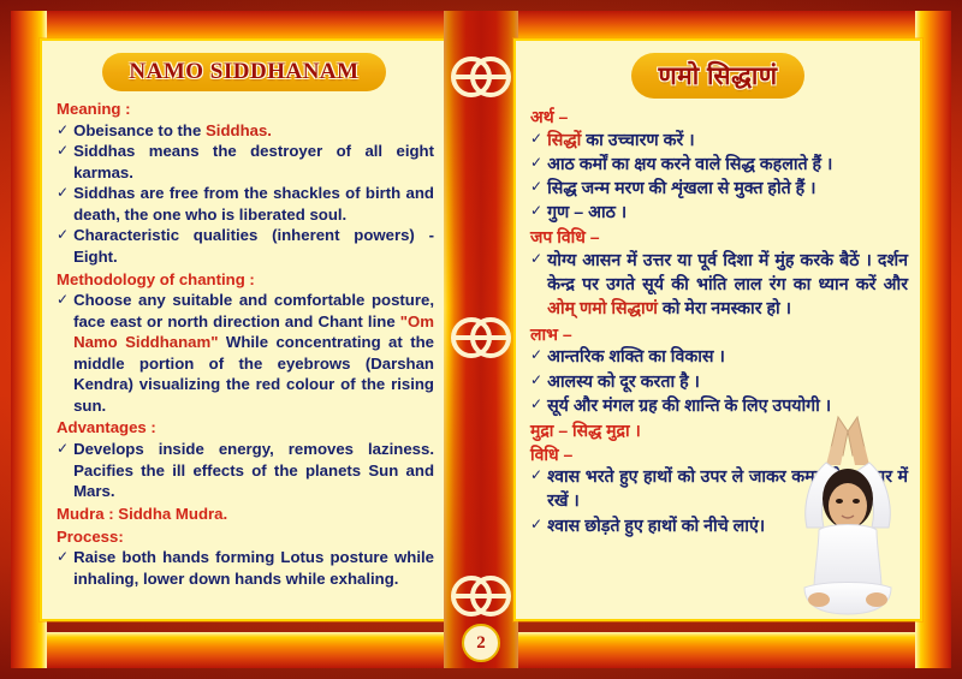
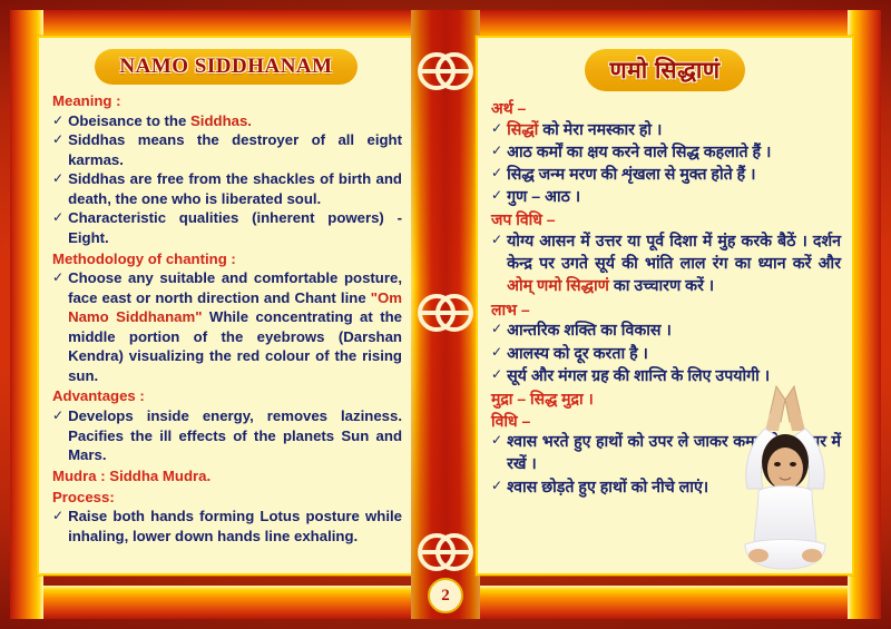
  NAMO SIDDHANAM
  Meaning :
  ✓
  Obeisance to the Siddhas.
  ✓
  Siddhas means the destroyer of all eight karmas.
  ✓
  Siddhas are free from the shackles of birth and death, the one who is liberated soul.
  ✓
  Characteristic qualities (inherent powers) - Eight.
  Methodology of chanting :
  ✓
  Choose any suitable and comfortable posture, face east or north direction and Chant line "Om Namo Siddhanam" While concentrating at the middle portion of the eyebrows (Darshan Kendra) visualizing the red colour of the rising sun.
  Advantages :
  ✓
  Develops inside energy, removes laziness. Pacifies the ill effects of the planets Sun and Mars.
  Mudra : Siddha Mudra.
  Process:
  ✓
- Raise both hands forming Lotus posture while inhaling, lower down hands while exhaling.
+ Raise both hands forming Lotus posture while inhaling, lower down hands line exhaling.
  2
  णमो सिद्धाणं
  अर्थ –
  ✓
- सिद्धों का उच्चारण करें ।
+ सिद्धों को मेरा नमस्कार हो ।
  ✓
  आठ कर्मों का क्षय करने वाले सिद्ध कहलाते हैं ।
  ✓
  सिद्ध जन्म मरण की शृंखला से मुक्त होते हैं ।
  ✓
  गुण – आठ ।
  जप विधि –
  ✓
- योग्य आसन में उत्तर या पूर्व दिशा में मुंह करके बैठें । दर्शन केन्द्र पर उगते सूर्य की भांति लाल रंग का ध्यान करें और ओम् णमो सिद्धाणं को मेरा नमस्कार हो ।
+ योग्य आसन में उत्तर या पूर्व दिशा में मुंह करके बैठें । दर्शन केन्द्र पर उगते सूर्य की भांति लाल रंग का ध्यान करें और ओम् णमो सिद्धाणं का उच्चारण करें ।
  लाभ –
  ✓
  आन्तरिक शक्ति का विकास ।
  ✓
  आलस्य को दूर करता है ।
  ✓
  सूर्य और मंगल ग्रह की शान्ति के लिए उपयोगी ।
  मुद्रा – सिद्ध मुद्रा ।
  विधि –
  ✓
  श्वास भरते हुए हाथों को उपर ले जाकर कमर में रखें ।
  ✓
  श्वास छोड़ते हुए हाथों को नीचे लाएं।
